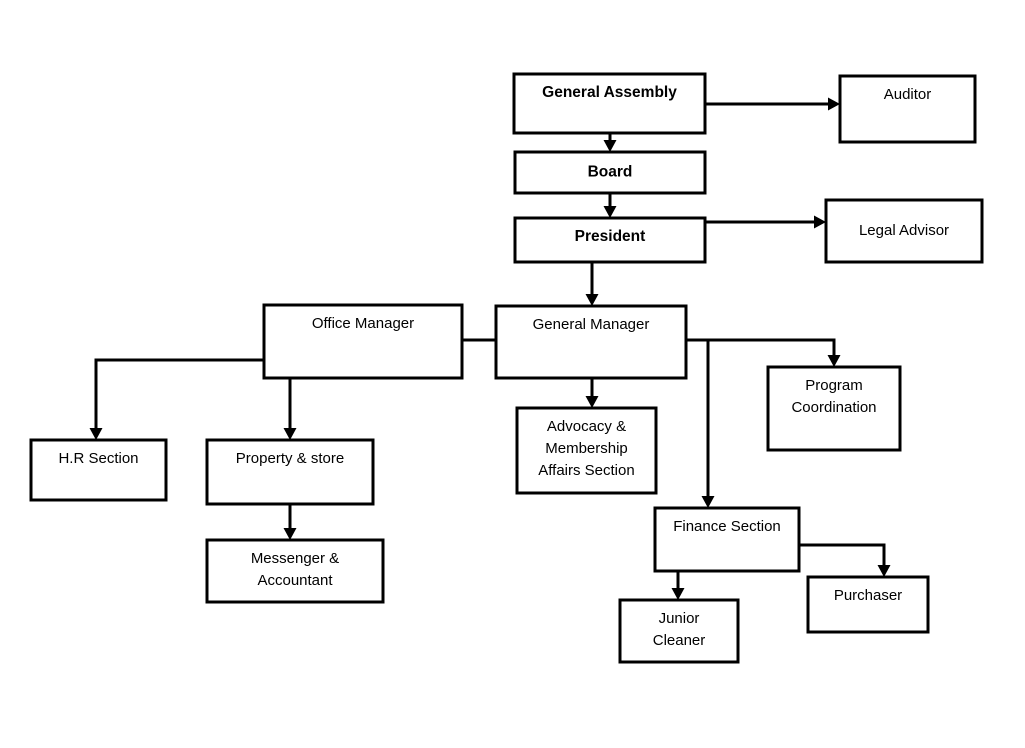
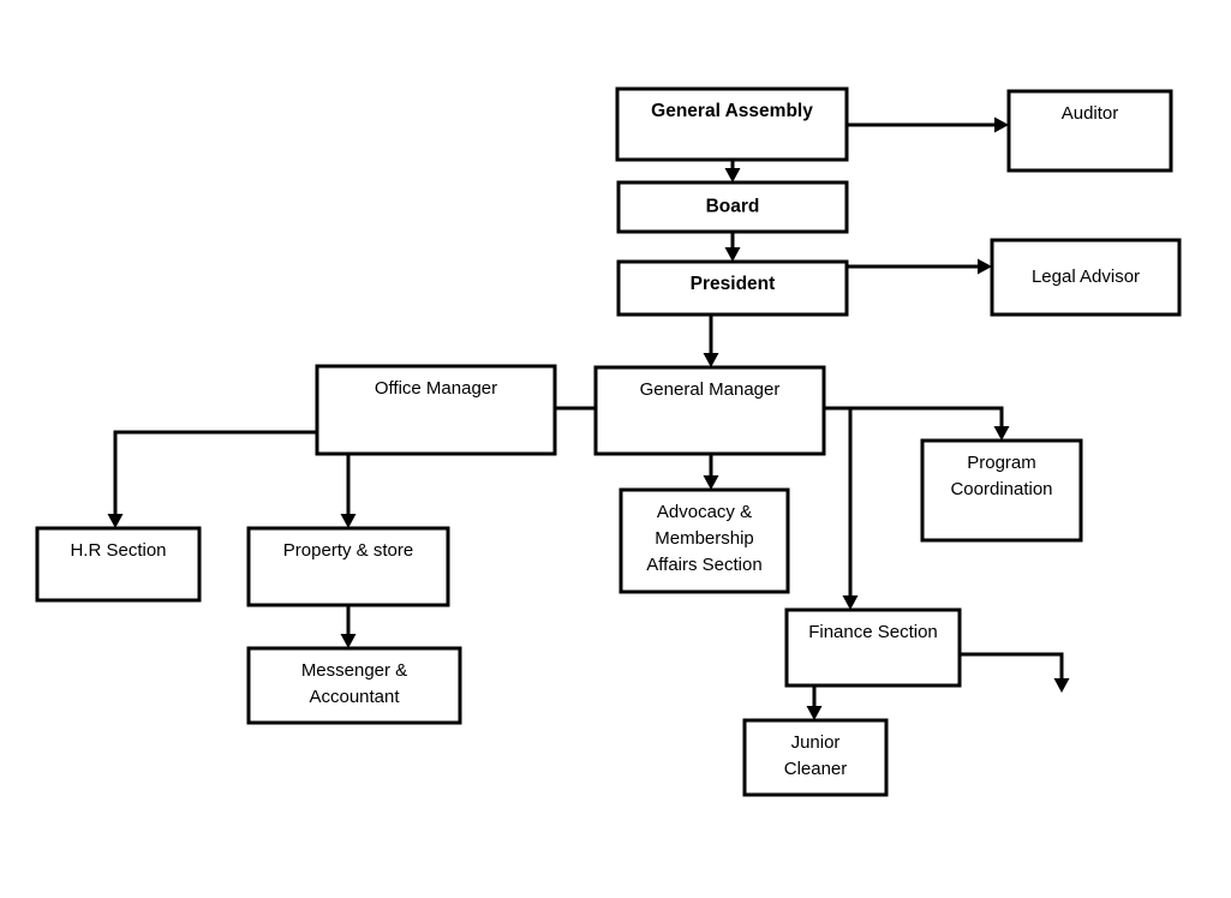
  General Assembly
  Auditor
  Board
  President
  Legal Advisor
  Office Manager
  General Manager
  Program Coordination
  Advocacy & Membership Affairs Section
  H.R Section
  Property & store
  Messenger & Accountant
  Finance Section
  Junior Cleaner
- Purchaser
